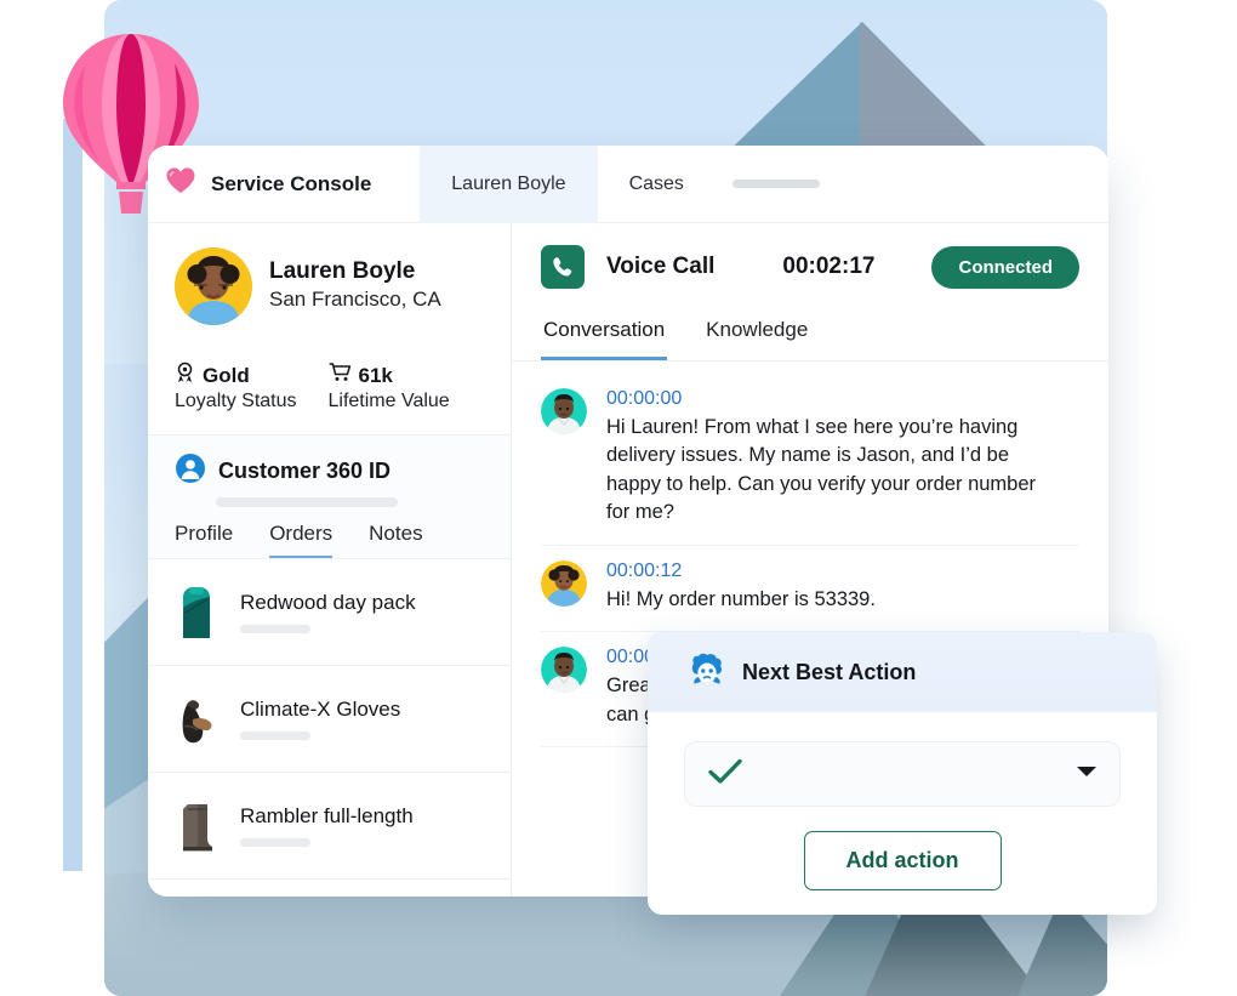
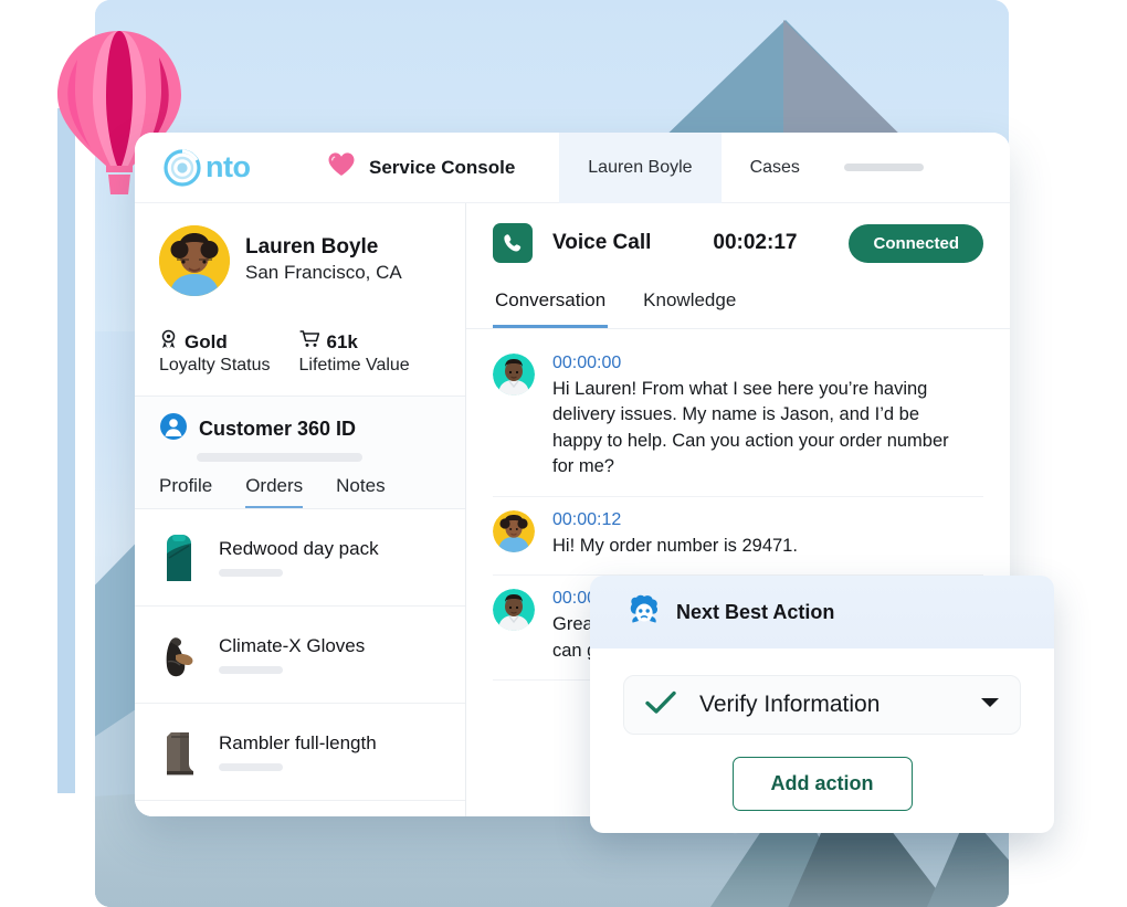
+ nto
  Service Console
  Lauren Boyle
  Cases
  Lauren Boyle
  San Francisco, CA
  Gold
  Loyalty Status
  61k
  Lifetime Value
  Customer 360 ID
  Profile
  Orders
  Notes
  Redwood day pack
  Climate-X Gloves
  Rambler full-length
  Voice Call
  00:02:17
  Connected
  Conversation
  Knowledge
  00:00:00
- Hi Lauren! From what I see here you’re having delivery issues. My name is Jason, and I’d be happy to help. Can you verify your order number for me?
+ Hi Lauren! From what I see here you’re having delivery issues. My name is Jason, and I’d be happy to help. Can you action your order number for me?
  00:00:12
- Hi! My order number is 53339.
+ Hi! My order number is 29471.
  Next Best Action
+ Verify Information
  Add action
